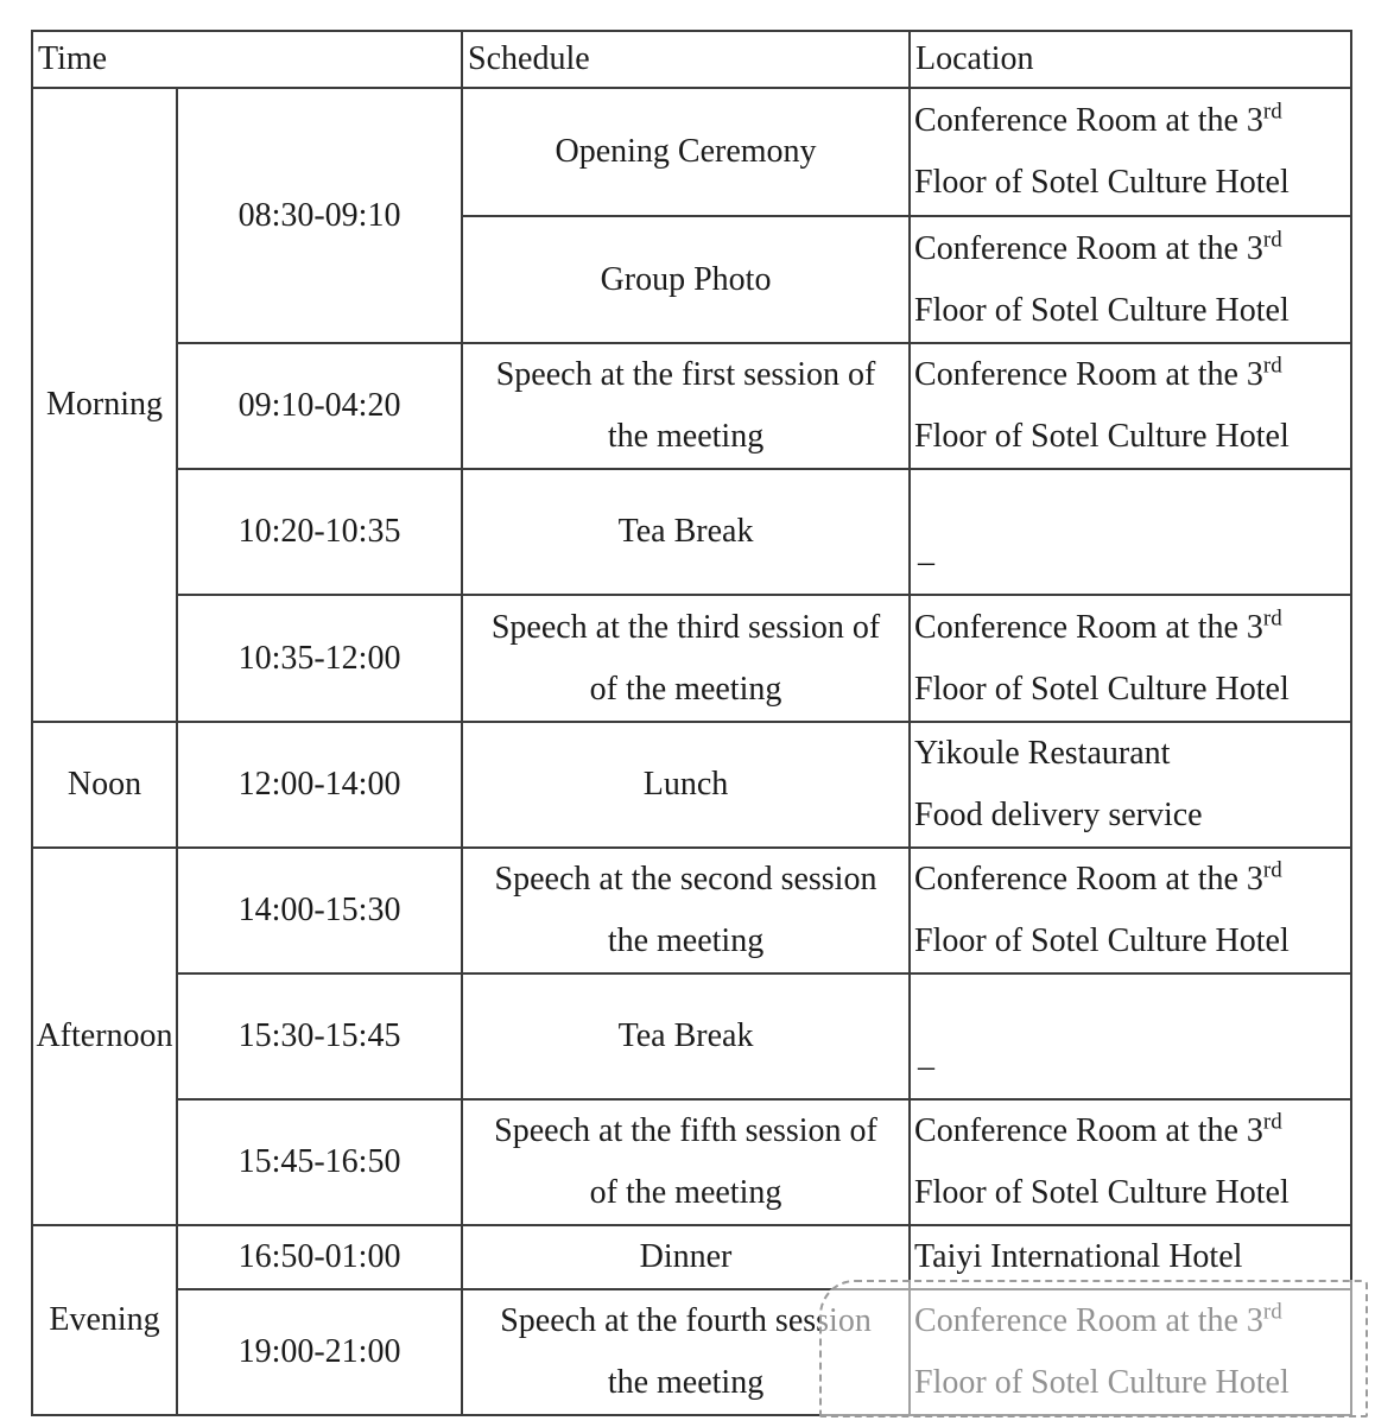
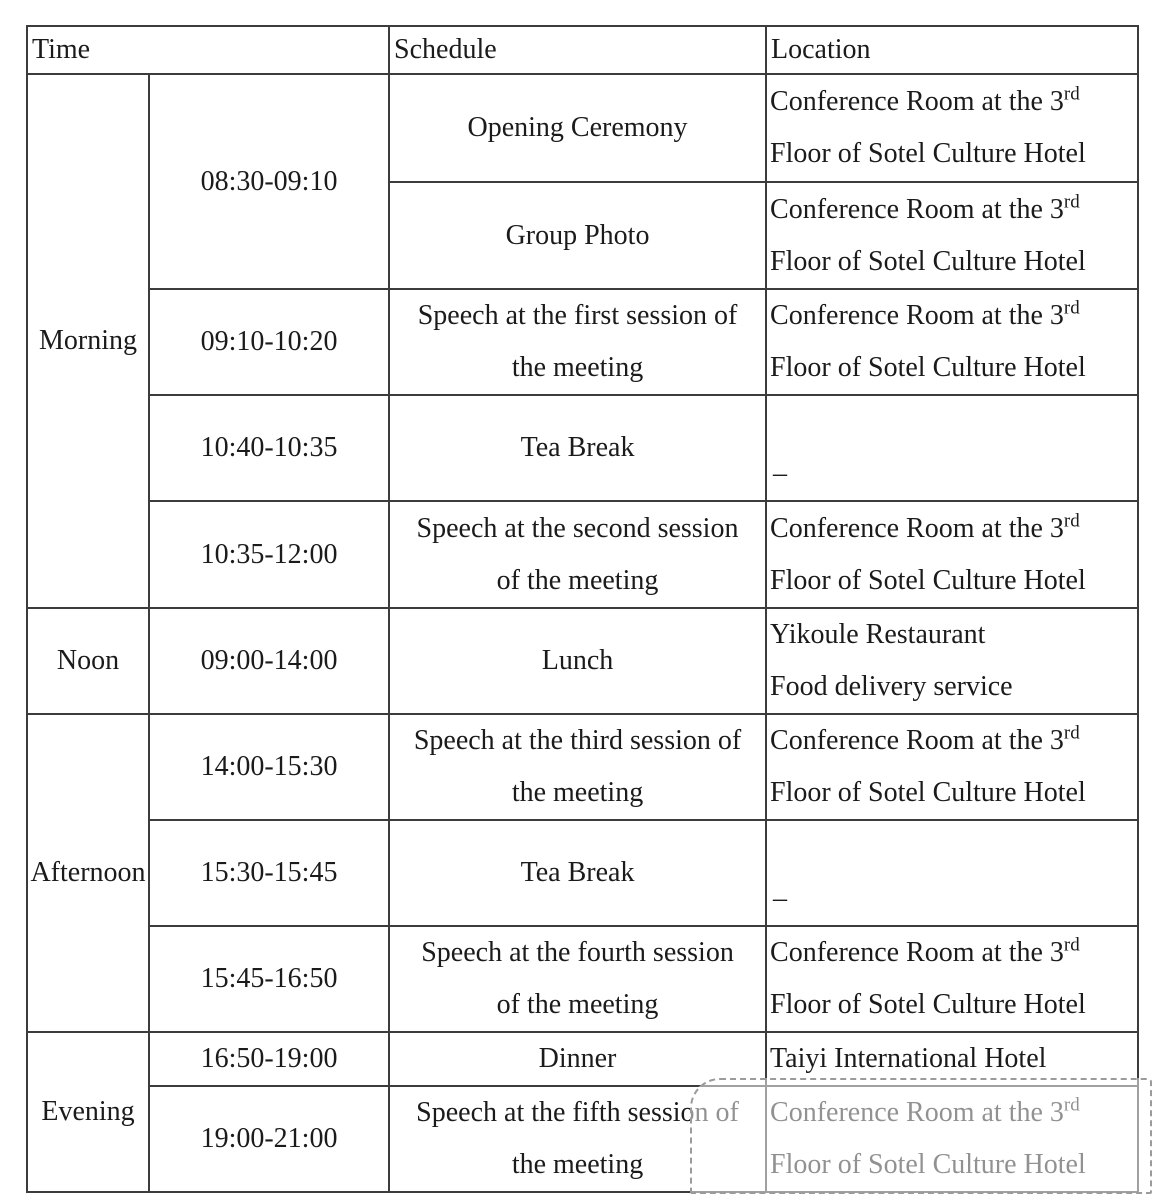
  Time	Schedule	Location
  Morning	08:30-09:10	Opening Ceremony	Conference Room at the 3rd Floor of Sotel Culture Hotel
  Group Photo	Conference Room at the 3rd Floor of Sotel Culture Hotel
- 09:10-04:20	Speech at the first session of the meeting	Conference Room at the 3rd Floor of Sotel Culture Hotel
+ 09:10-10:20	Speech at the first session of the meeting	Conference Room at the 3rd Floor of Sotel Culture Hotel
- 10:20-10:35	Tea Break	–
+ 10:40-10:35	Tea Break	–
- 10:35-12:00	Speech at the third session of of the meeting	Conference Room at the 3rd Floor of Sotel Culture Hotel
+ 10:35-12:00	Speech at the second session of the meeting	Conference Room at the 3rd Floor of Sotel Culture Hotel
- Noon	12:00-14:00	Lunch	Yikoule Restaurant Food delivery service
+ Noon	09:00-14:00	Lunch	Yikoule Restaurant Food delivery service
- Afternoon	14:00-15:30	Speech at the second session the meeting	Conference Room at the 3rd Floor of Sotel Culture Hotel
+ Afternoon	14:00-15:30	Speech at the third session of the meeting	Conference Room at the 3rd Floor of Sotel Culture Hotel
  15:30-15:45	Tea Break	–
- 15:45-16:50	Speech at the fifth session of of the meeting	Conference Room at the 3rd Floor of Sotel Culture Hotel
+ 15:45-16:50	Speech at the fourth session of the meeting	Conference Room at the 3rd Floor of Sotel Culture Hotel
- Evening	16:50-01:00	Dinner	Taiyi International Hotel
+ Evening	16:50-19:00	Dinner	Taiyi International Hotel
- 19:00-21:00	Speech at the fourth session the meeting	Conference Room at the 3rd Floor of Sotel Culture Hotel
+ 19:00-21:00	Speech at the fifth session of the meeting	Conference Room at the 3rd Floor of Sotel Culture Hotel
